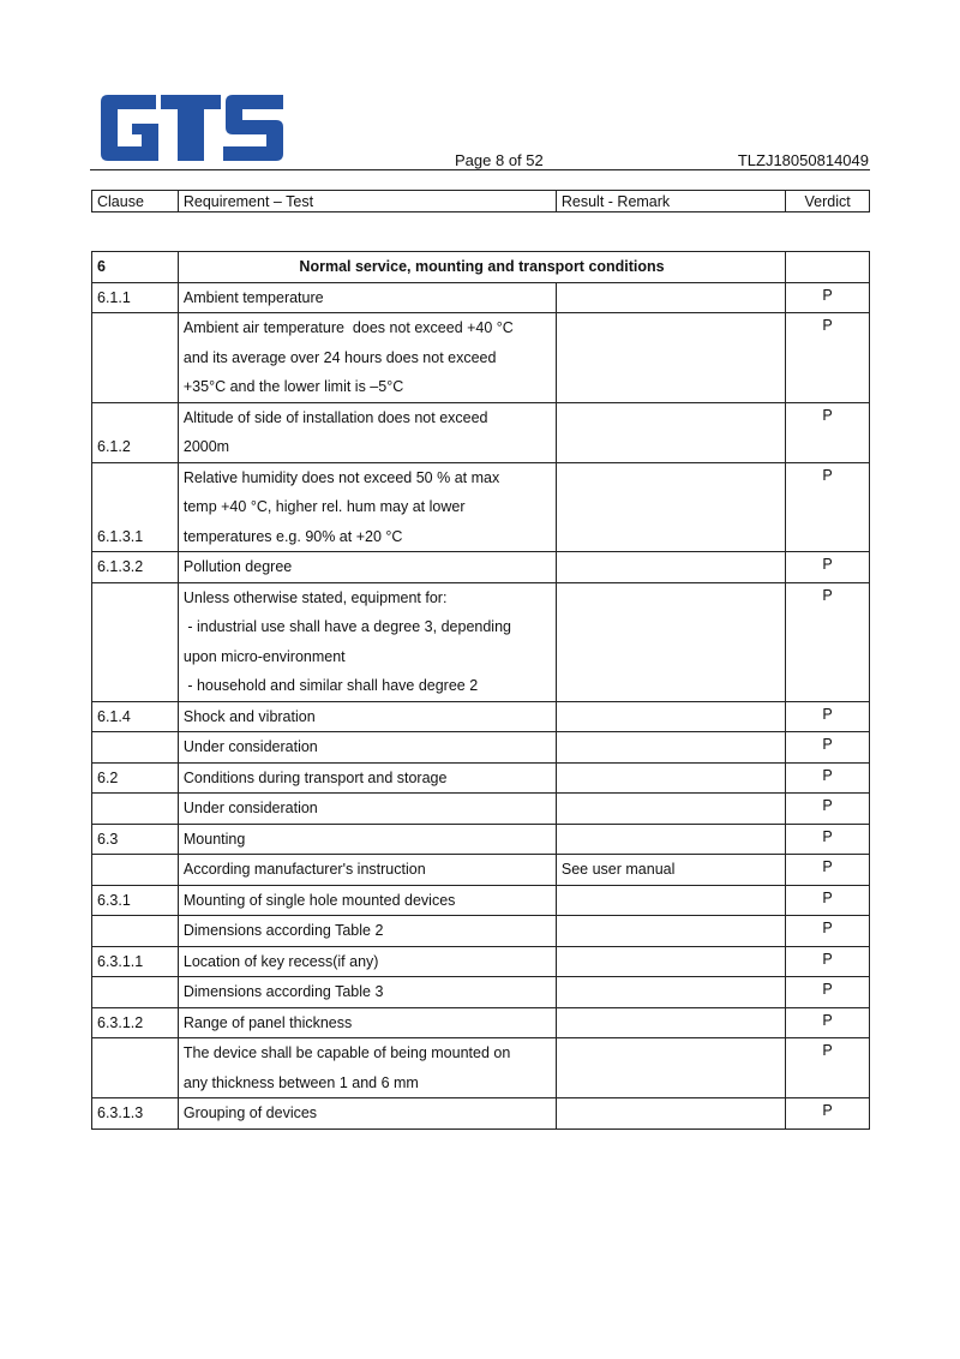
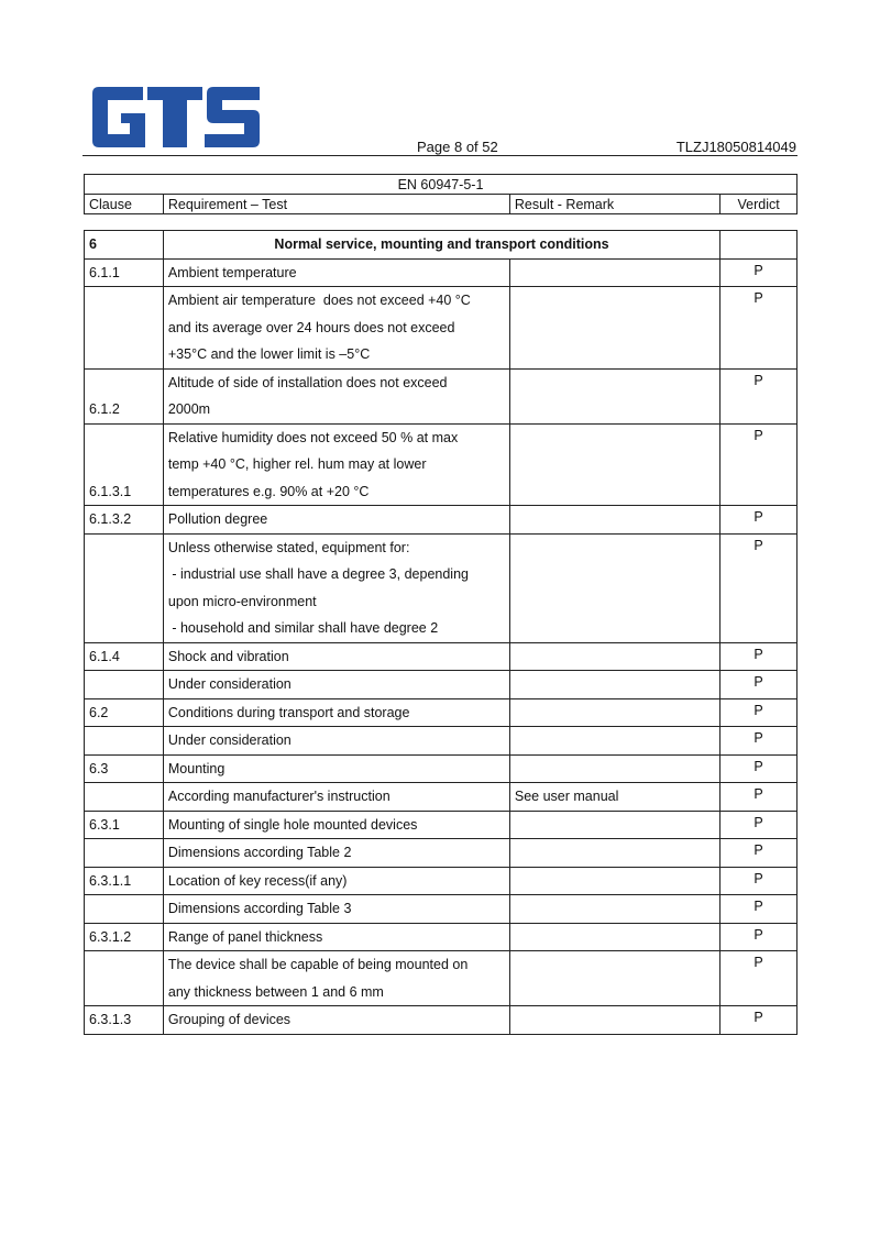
  Page 8 of 52
  TLZJ18050814049
+ EN 60947-5-1
  Clause	Requirement – Test	Result - Remark	Verdict
  6	Normal service, mounting and transport conditions
  6.1.1	Ambient temperature		P
  	Ambient air temperature does not exceed +40 °Cand its average over 24 hours does not exceed+35°C and the lower limit is –5°C		P
  6.1.2	Altitude of side of installation does not exceed2000m		P
  6.1.3.1	Relative humidity does not exceed 50 % at maxtemp +40 °C, higher rel. hum may at lowertemperatures e.g. 90% at +20 °C		P
  6.1.3.2	Pollution degree		P
  	Unless otherwise stated, equipment for: - industrial use shall have a degree 3, dependingupon micro-environment - household and similar shall have degree 2		P
  6.1.4	Shock and vibration		P
  	Under consideration		P
  6.2	Conditions during transport and storage		P
  	Under consideration		P
  6.3	Mounting		P
  	According manufacturer's instruction	See user manual	P
  6.3.1	Mounting of single hole mounted devices		P
  	Dimensions according Table 2		P
  6.3.1.1	Location of key recess(if any)		P
  	Dimensions according Table 3		P
  6.3.1.2	Range of panel thickness		P
  	The device shall be capable of being mounted onany thickness between 1 and 6 mm		P
  6.3.1.3	Grouping of devices		P
